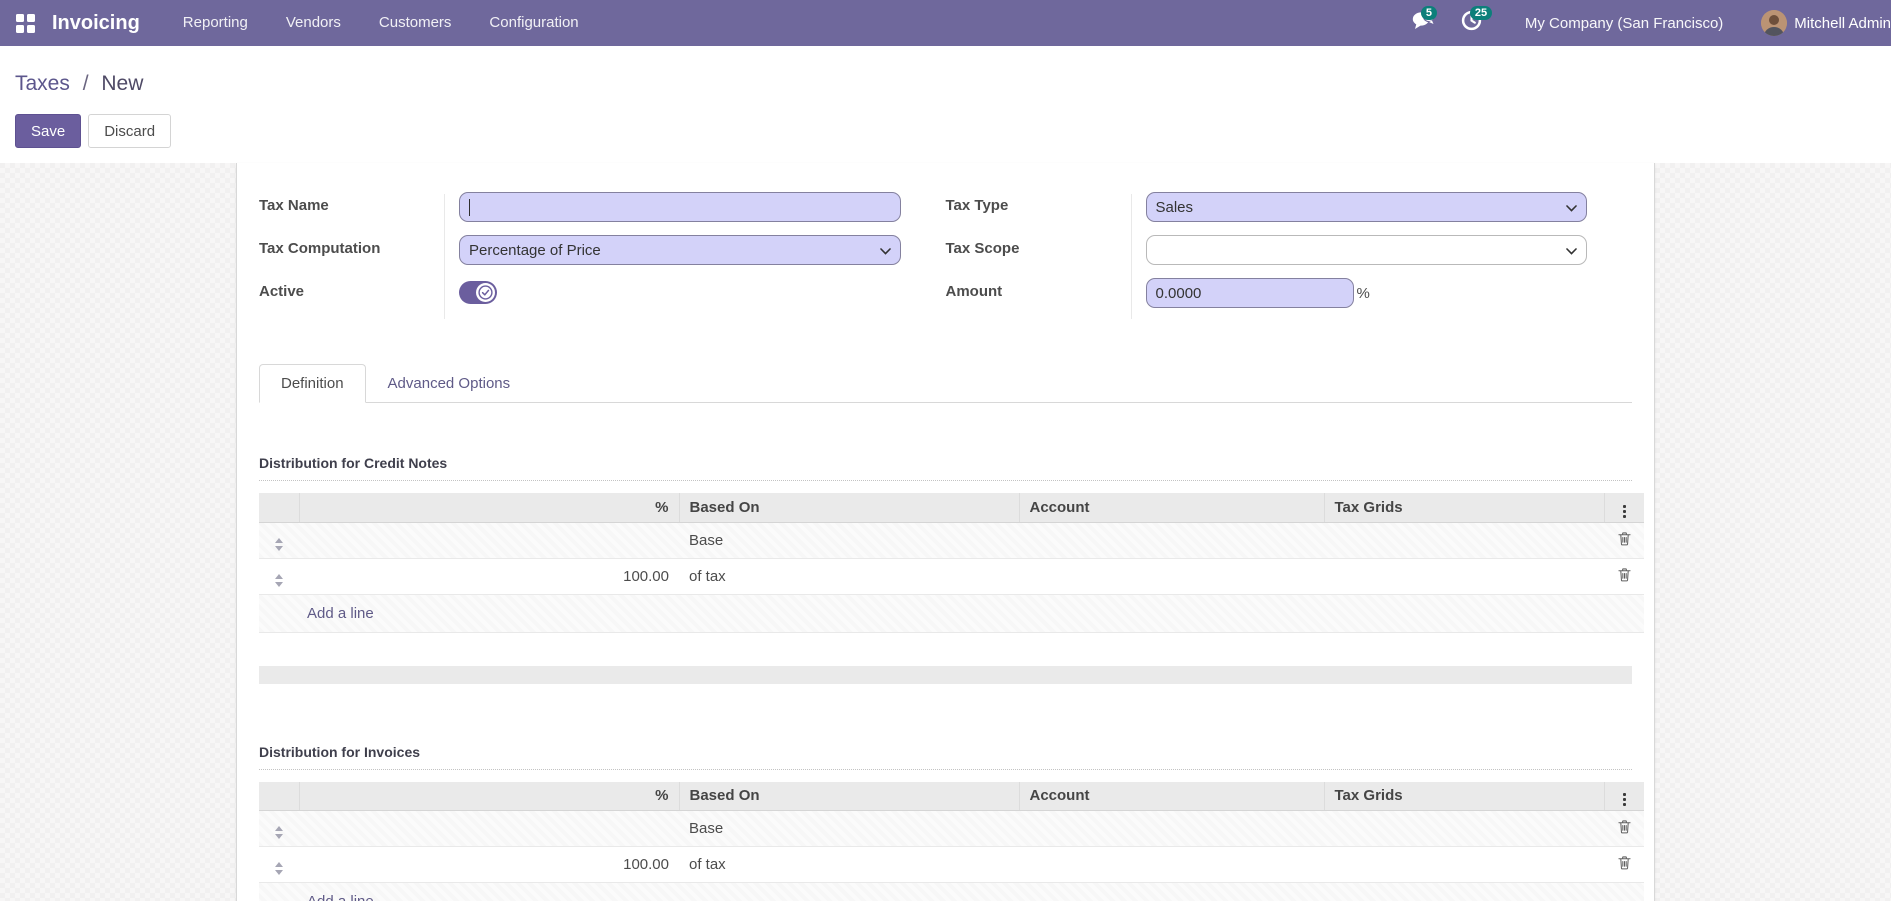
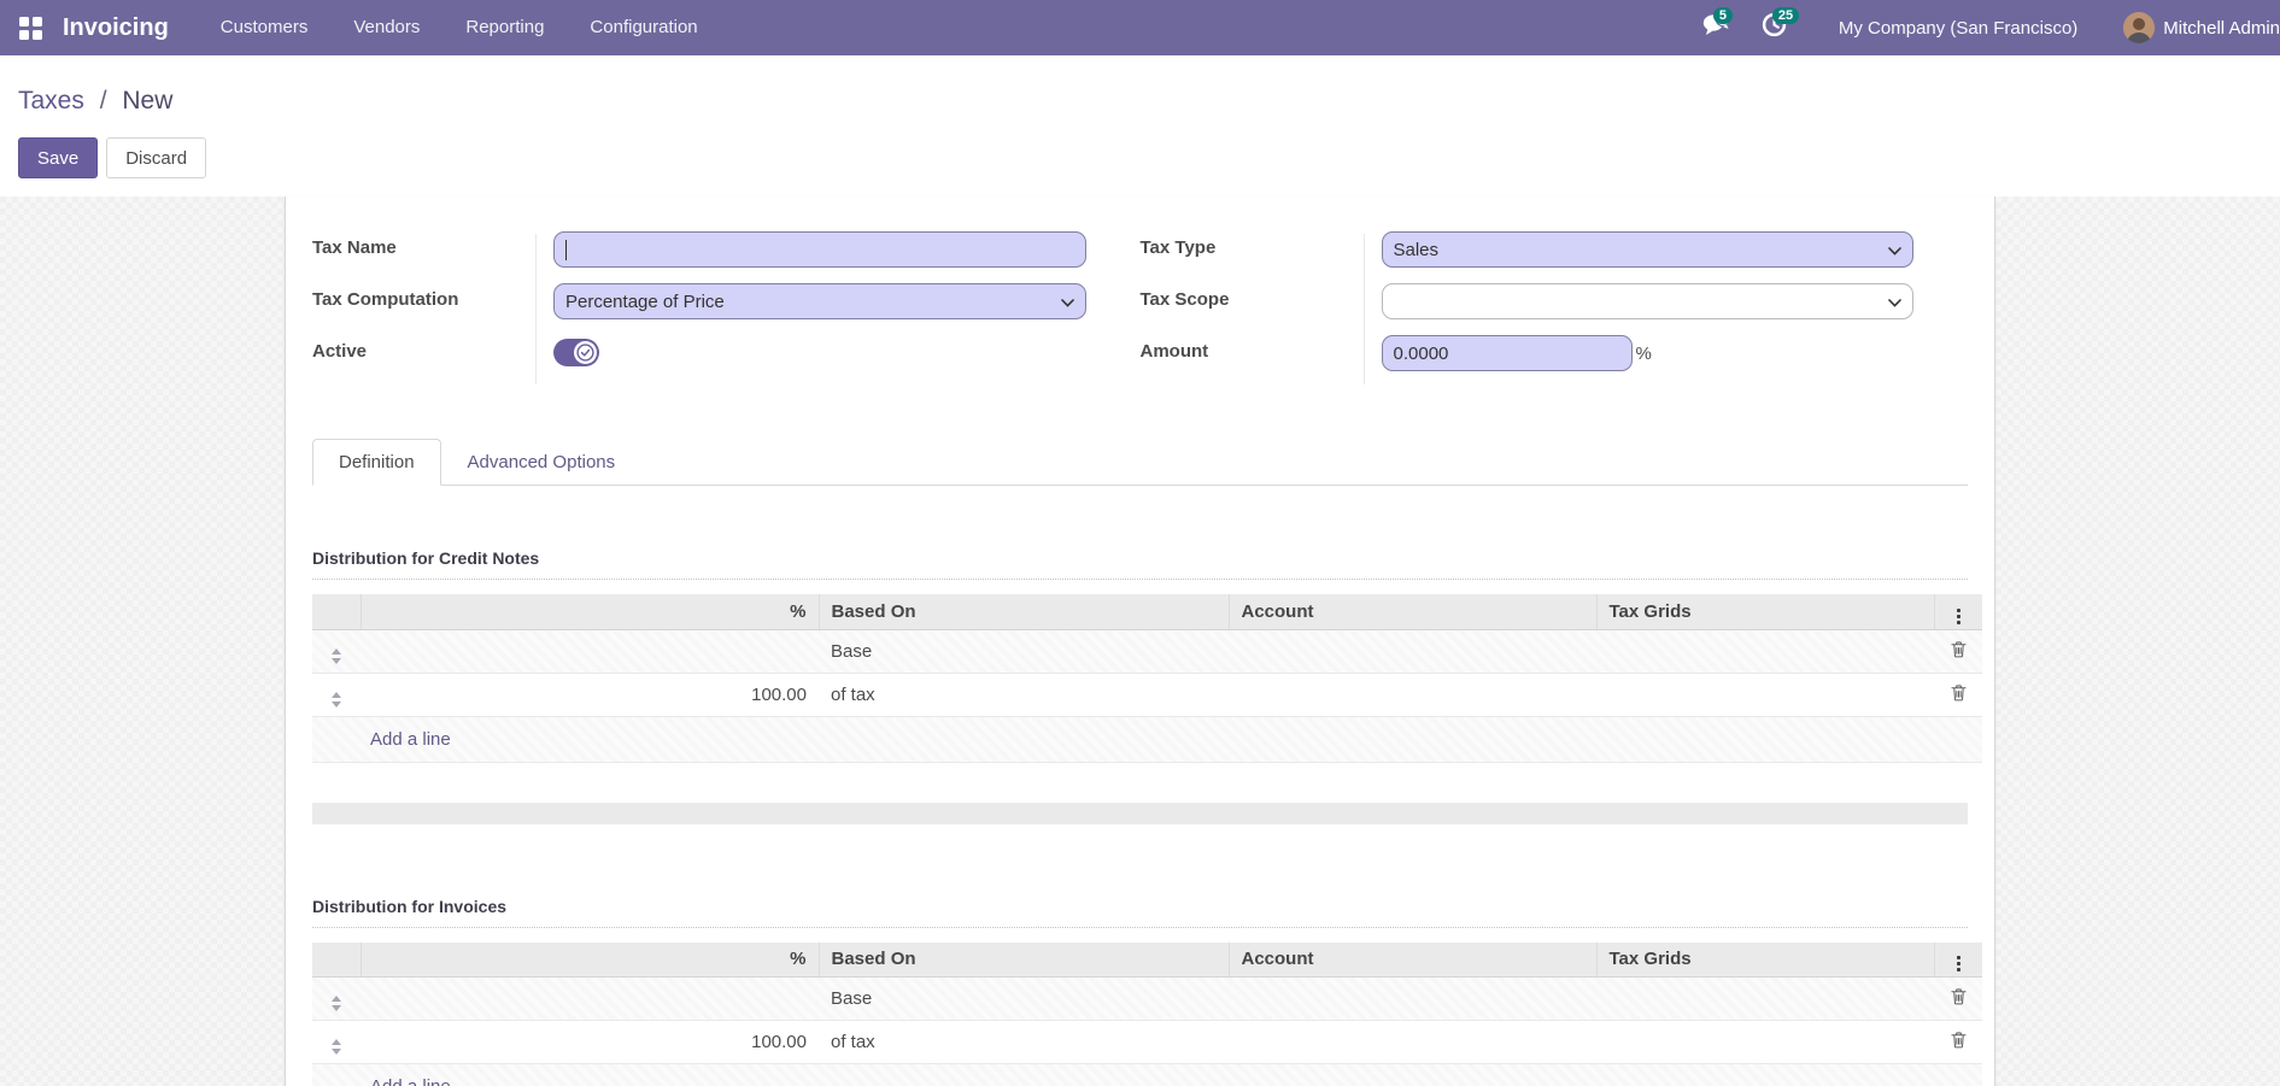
  Invoicing
- Reporting
+ Customers
  Vendors
- Customers
+ Reporting
  Configuration
  5
  25
  My Company (San Francisco)
  Mitchell Admin
  Taxes / New
  Save
  Discard
  Tax Name
  Tax Computation
  Percentage of Price
  Active
  Tax Type
  Sales
  Tax Scope
  Amount
  0.0000
  %
  Definition
  Advanced Options
  Distribution for Credit Notes
  	%	Based On	Account	Tax Grids
  		Base
  	100.00	of tax
  Add a line
  Distribution for Invoices
  	%	Based On	Account	Tax Grids
  		Base
  	100.00	of tax
